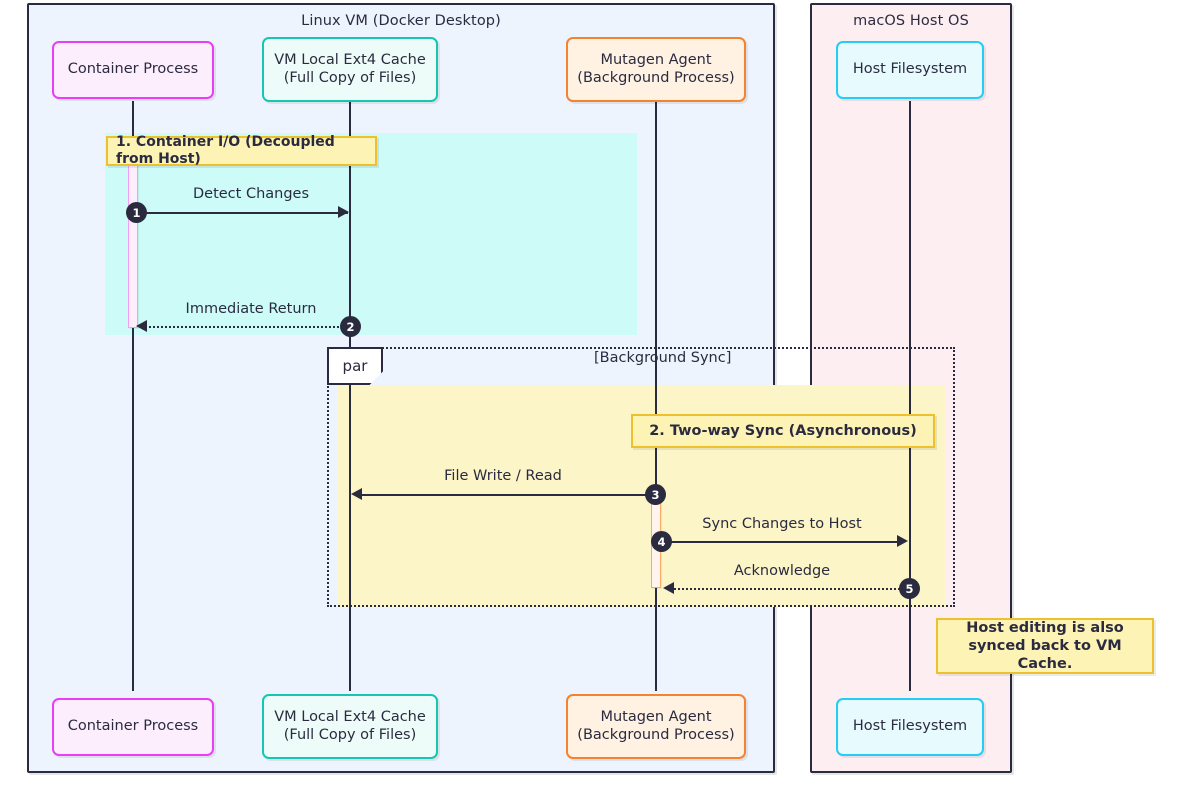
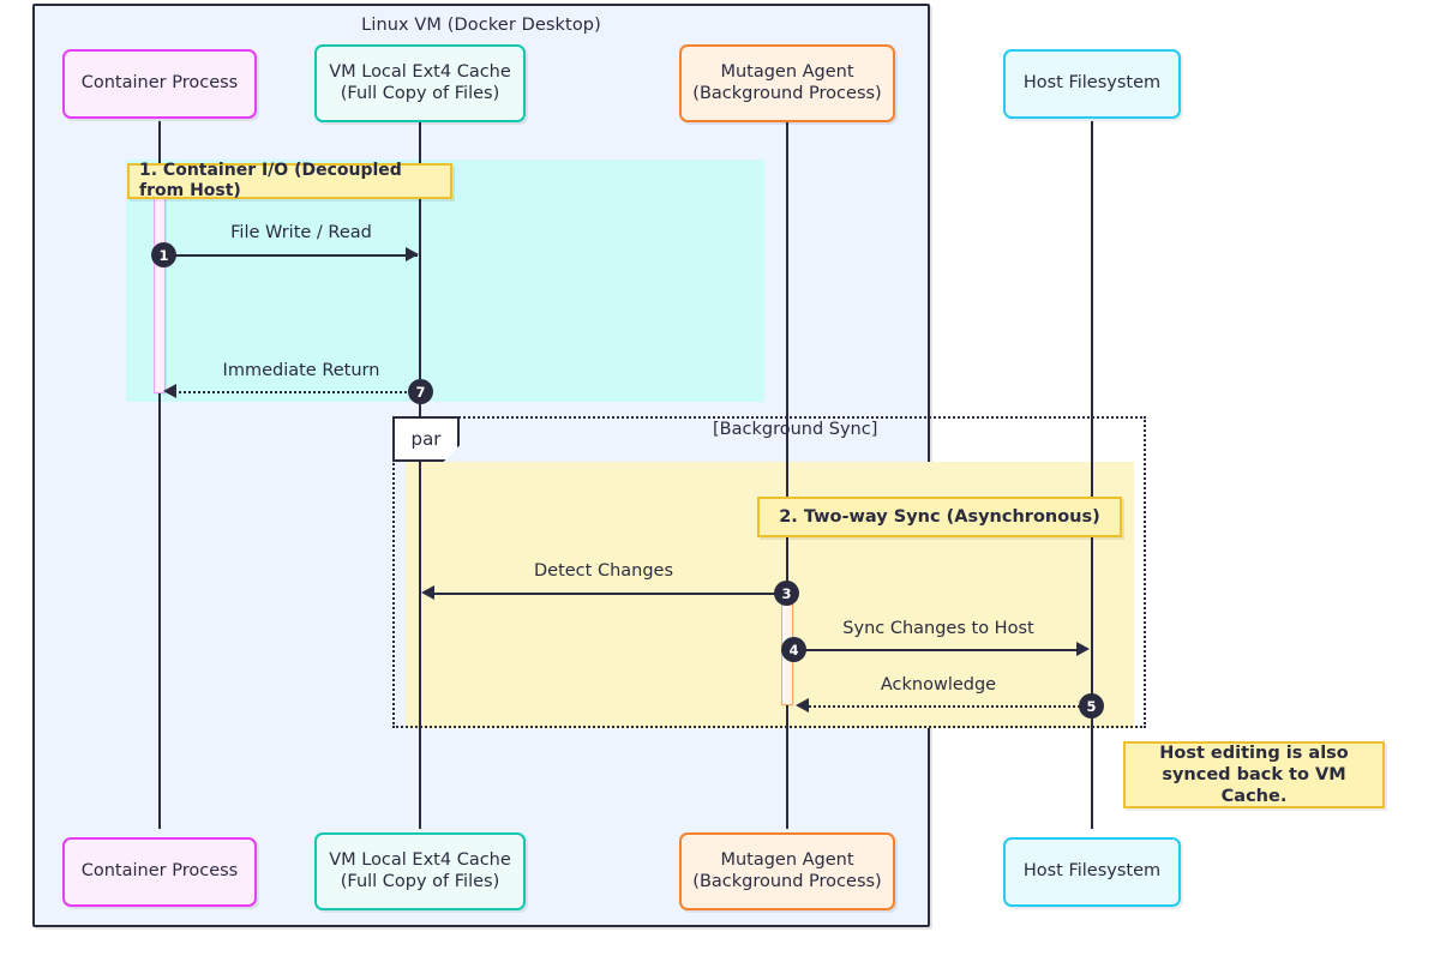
  Linux VM (Docker Desktop)
- macOS Host OS
  par
  [Background Sync]
  Container Process
  VM Local Ext4 Cache
  (Full Copy of Files)
  Mutagen Agent
  (Background Process)
  Host Filesystem
  Container Process
  VM Local Ext4 Cache
  (Full Copy of Files)
  Mutagen Agent
  (Background Process)
  Host Filesystem
  1. Container I/O (Decoupled from Host)
  2. Two-way Sync (Asynchronous)
  Host editing is also
  synced back to VM Cache.
- Detect Changes
+ File Write / Read
  1
  Immediate Return
- 2
+ 7
- File Write / Read
+ Detect Changes
  3
  Sync Changes to Host
  4
  Acknowledge
  5
